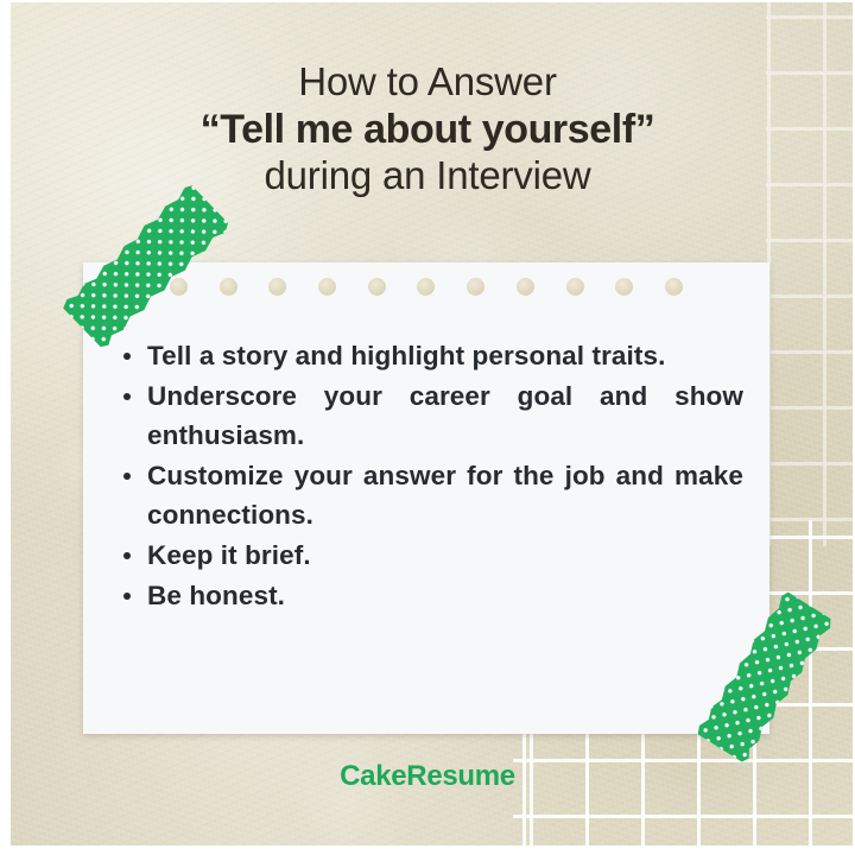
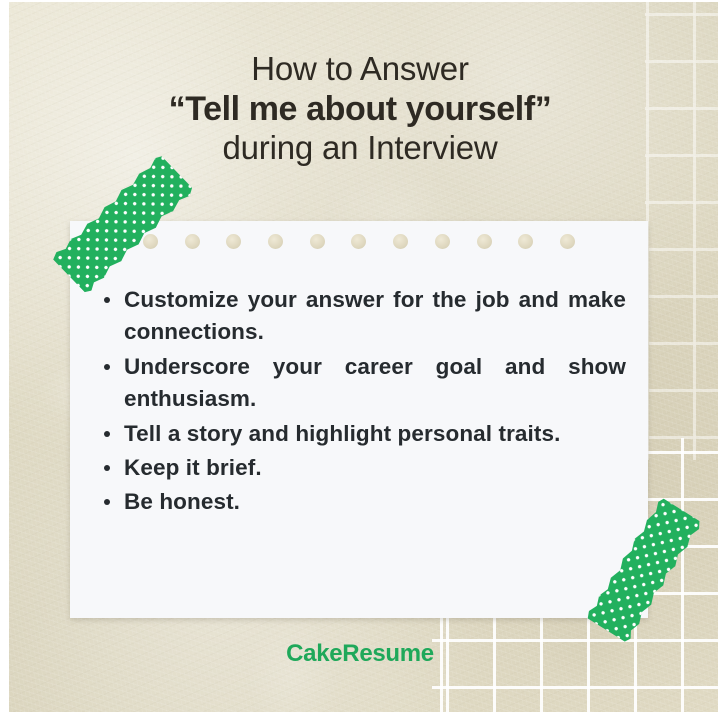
  How to Answer
  “Tell me about yourself”
  during an Interview
- Tell a story and highlight personal traits.
+ Customize your answer for the job and make connections.
  Underscore your career goal and show enthusiasm.
- Customize your answer for the job and make connections.
+ Tell a story and highlight personal traits.
  Keep it brief.
  Be honest.
  CakeResume
